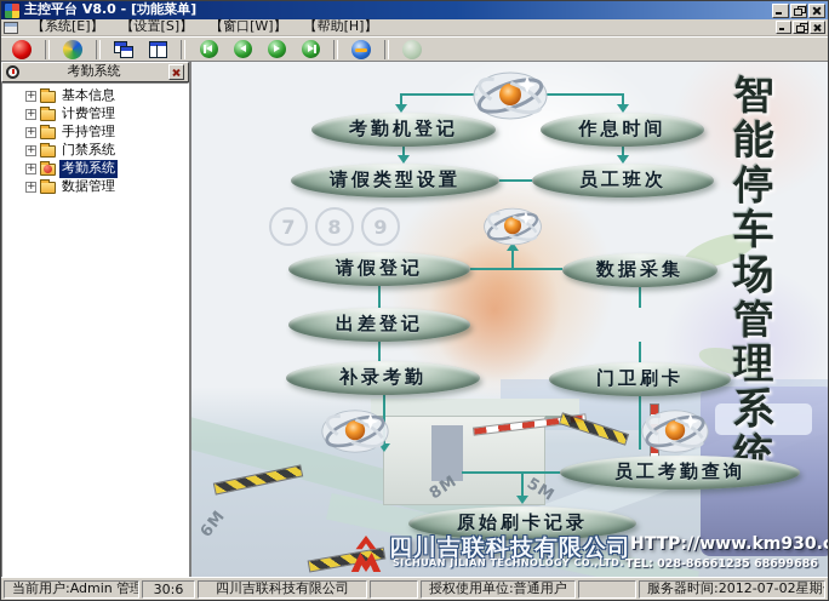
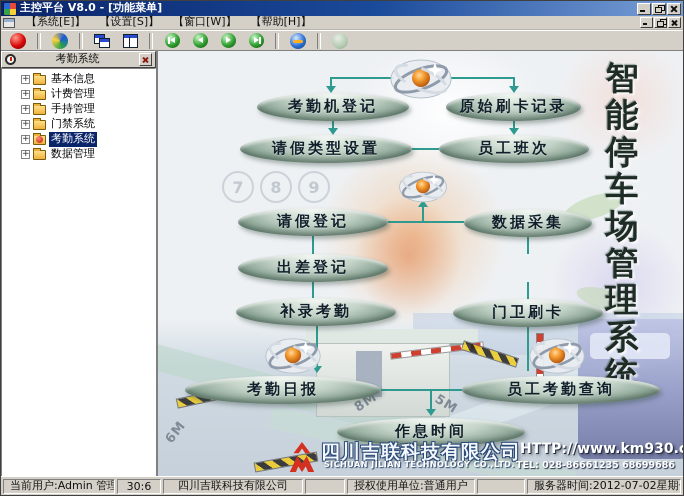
  主控平台 V8.0 - [功能菜单]
  【系统[E]】
  【设置[S]】
  【窗口[W]】
  【帮助[H]】
  考勤系统
  +
  基本信息
  +
  计费管理
  +
  手持管理
  +
  门禁系统
  +
  考勤系统
  +
  数据管理
  7
  8
  9
  智能停车场管理系统
  考勤机登记
- 作息时间
+ 原始刷卡记录
  请假类型设置
  员工班次
  请假登记
  数据采集
  出差登记
  补录考勤
  门卫刷卡
+ 考勤日报
  员工考勤查询
- 原始刷卡记录
+ 作息时间
  四川吉联科技有限公司
  SICHUAN JILIAN TECHNOLOGY CO.,LTD.
  HTTP://www.km930.
  TEL: 028-86661235 68699686
  当前用户:Admin 管理
  30:6
  四川吉联科技有限公司
  授权使用单位:普通用户
  服务器时间:2012-07-02
